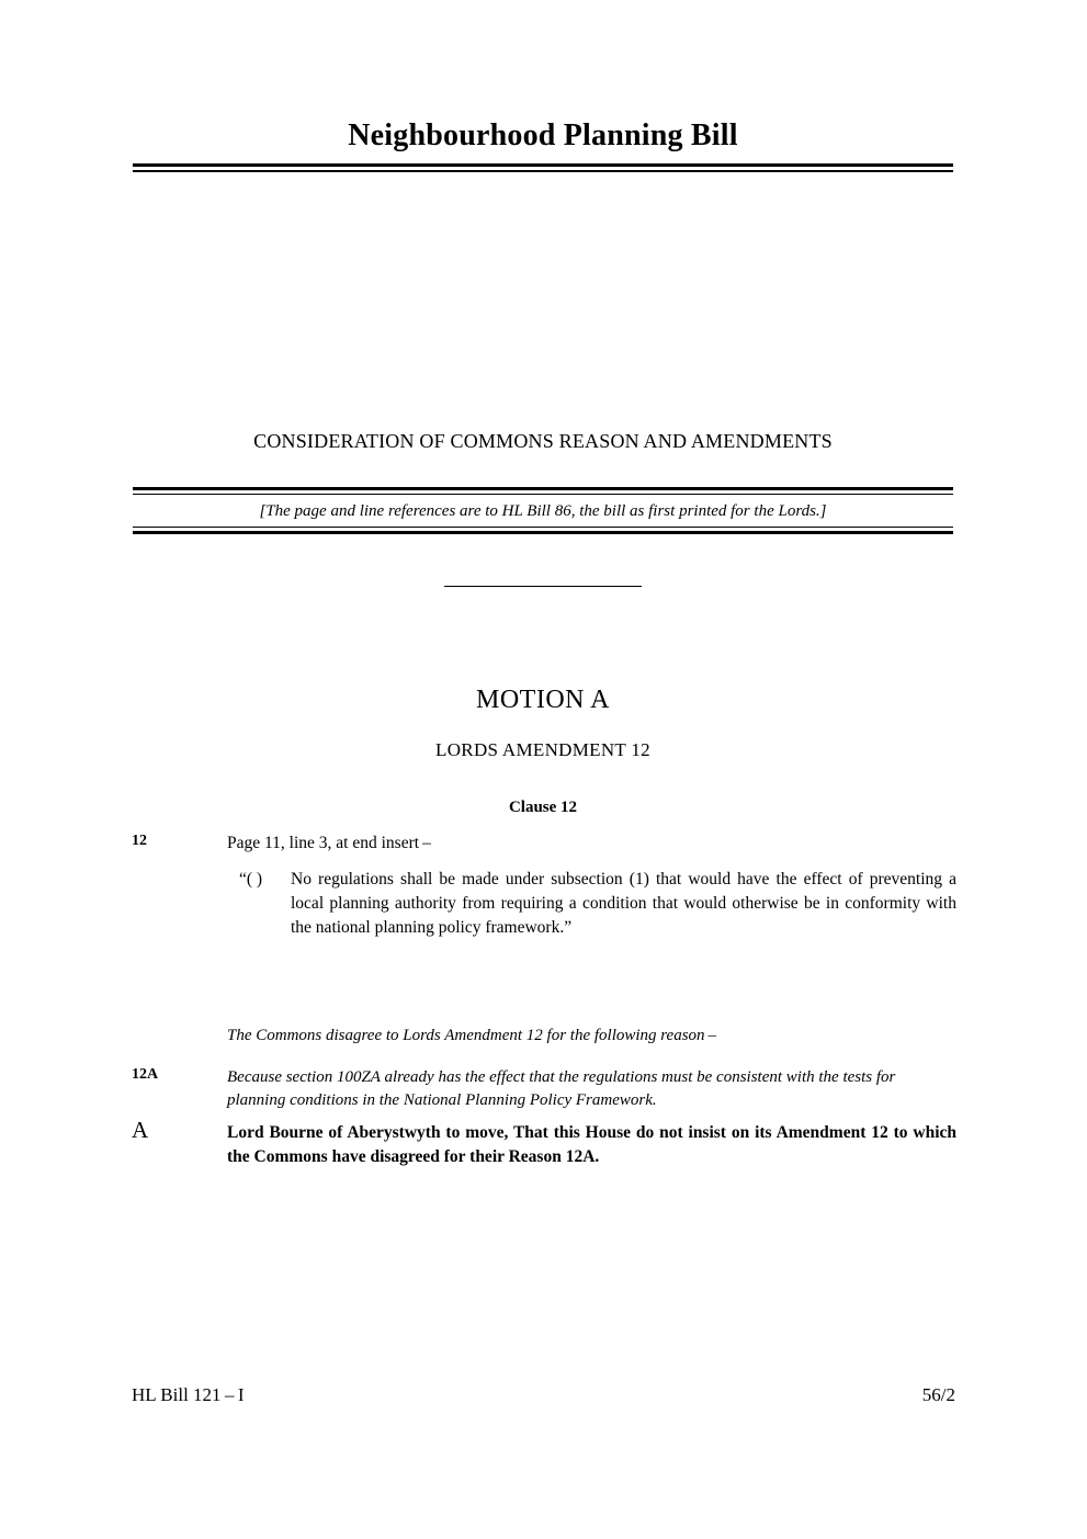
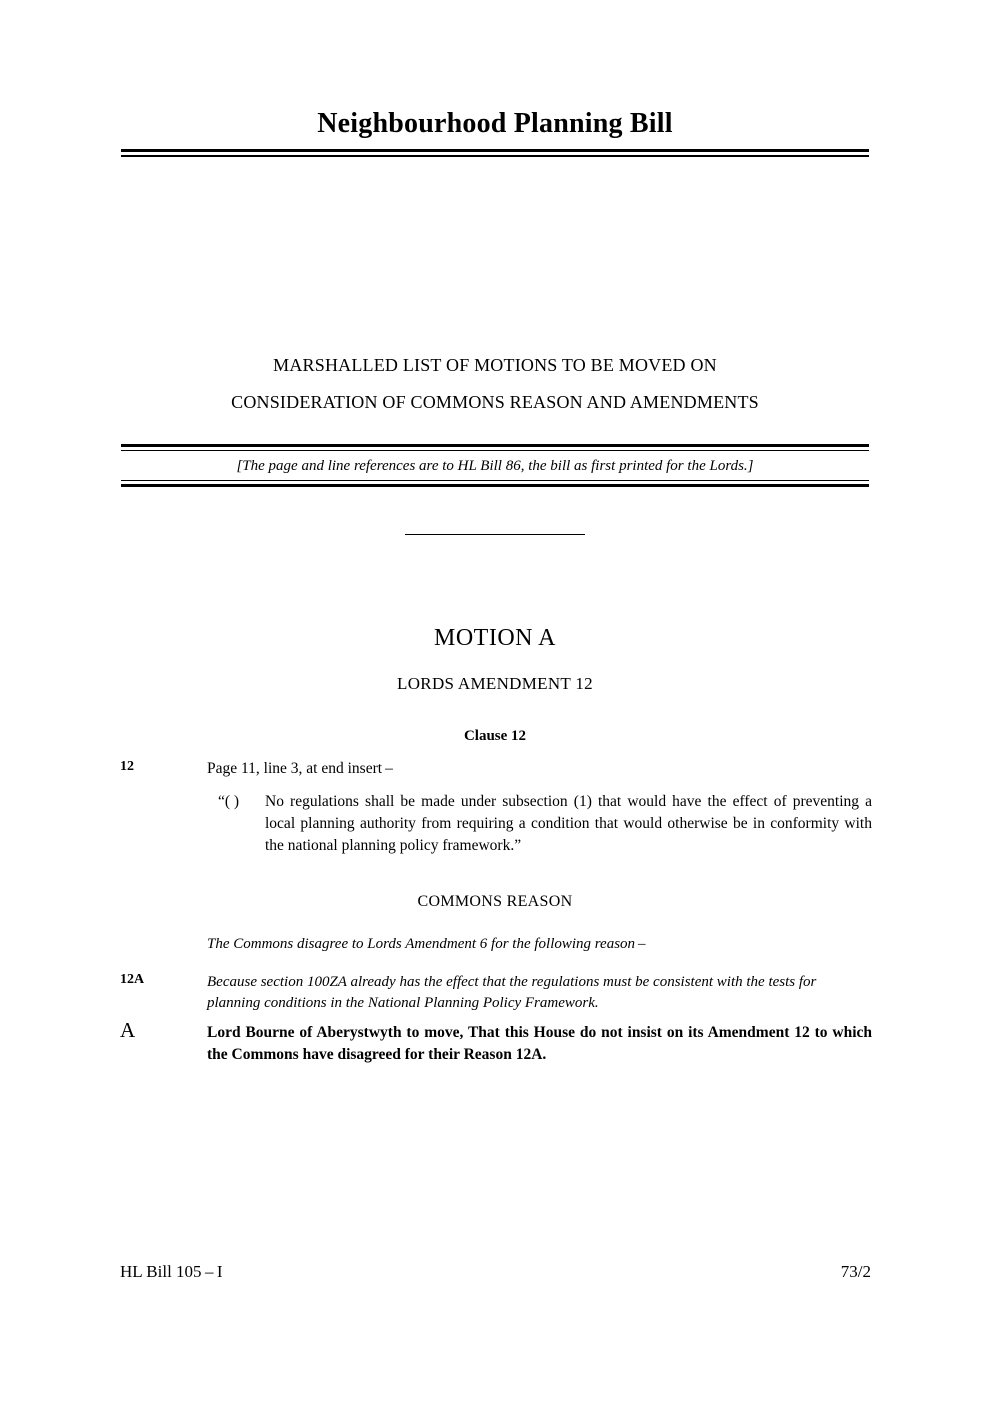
  Neighbourhood Planning Bill
+ MARSHALLED LIST OF MOTIONS TO BE MOVED ON
  CONSIDERATION OF COMMONS REASON AND AMENDMENTS
  [The page and line references are to HL Bill 86, the bill as first printed for the Lords.]
  MOTION A
  LORDS AMENDMENT 12
  Clause 12
  12
  Page 11, line 3, at end insert –
  “( )
  No regulations shall be made under subsection (1) that would have the effect of preventing a local planning authority from requiring a condition that would otherwise be in conformity with the national planning policy framework.”
+ COMMONS REASON
- The Commons disagree to Lords Amendment 12 for the following reason –
+ The Commons disagree to Lords Amendment 6 for the following reason –
  12A
  Because section 100ZA already has the effect that the regulations must be consistent with the tests for planning conditions in the National Planning Policy Framework.
  A
  Lord Bourne of Aberystwyth to move, That this House do not insist on its Amendment 12 to which the Commons have disagreed for their Reason 12A.
- HL Bill 121 – I
+ HL Bill 105 – I
- 56/2
+ 73/2
